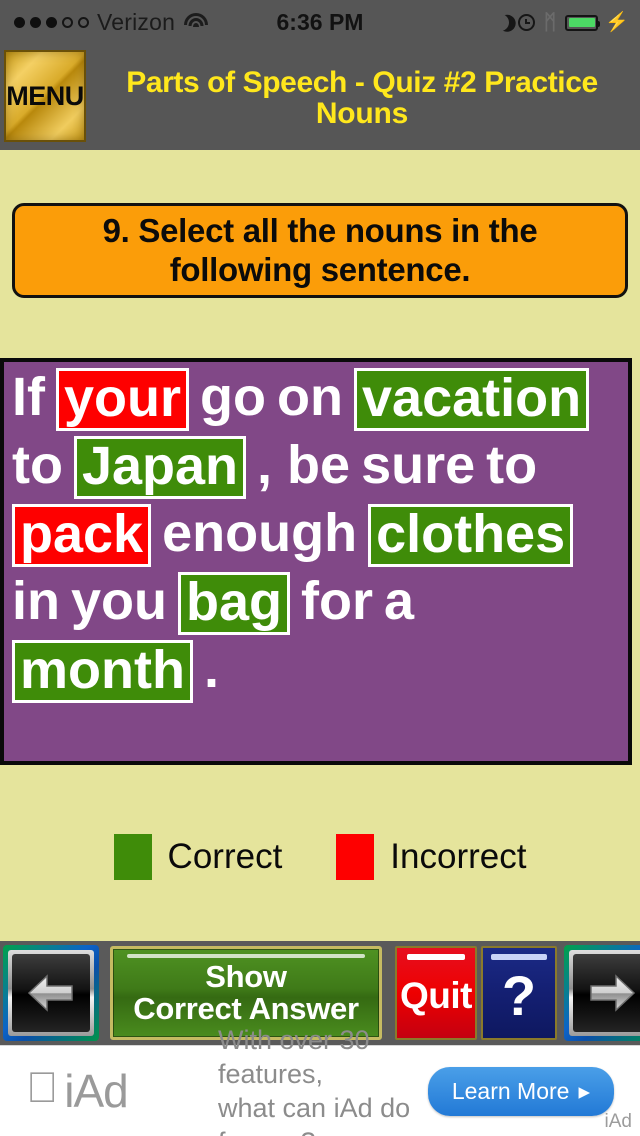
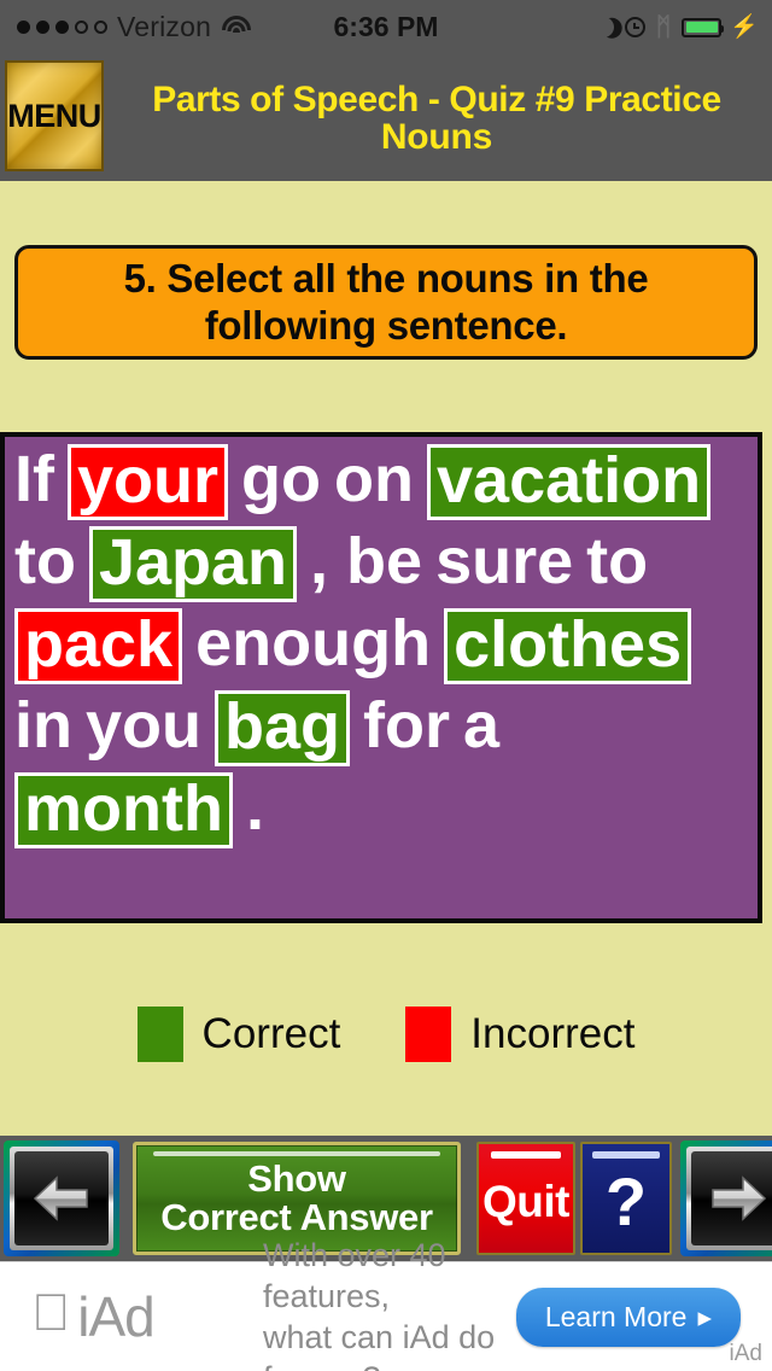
  Verizon
  6:36 PM
  ⚡
  MENU
- Parts of Speech - Quiz #2 Practice
+ Parts of Speech - Quiz #9 Practice
  Nouns
- 9. Select all the nouns in the following sentence.
+ 5. Select all the nouns in the following sentence.
  If
  your
  go
  on
  vacation
  to
  Japan
  , be
  sure
  to
  pack
  enough
  clothes
  in
  you
  bag
  for
  a
  month
  .
  Correct
  Incorrect
  Show
  Correct Answer
  Quit
  ?
  
  iAd
- With over 30 features,
+ With over 40 features,
  Learn More
  ▸
  iAd
